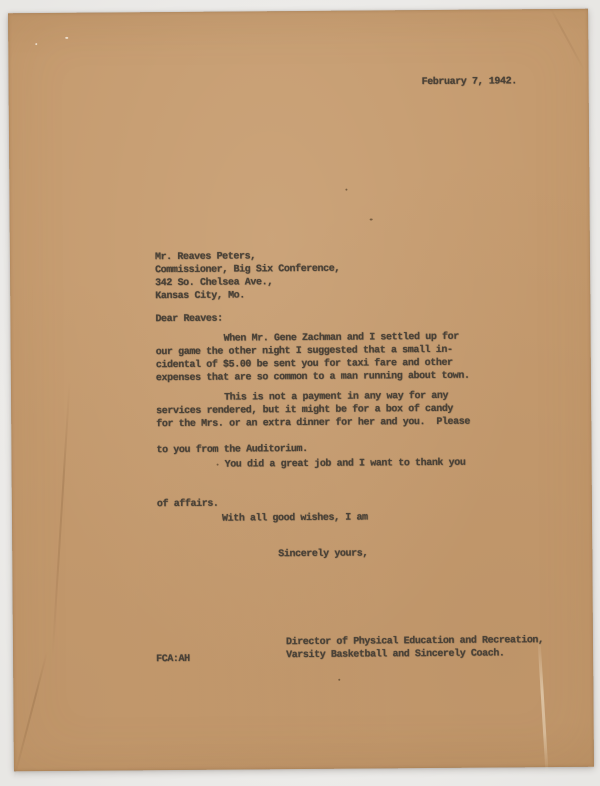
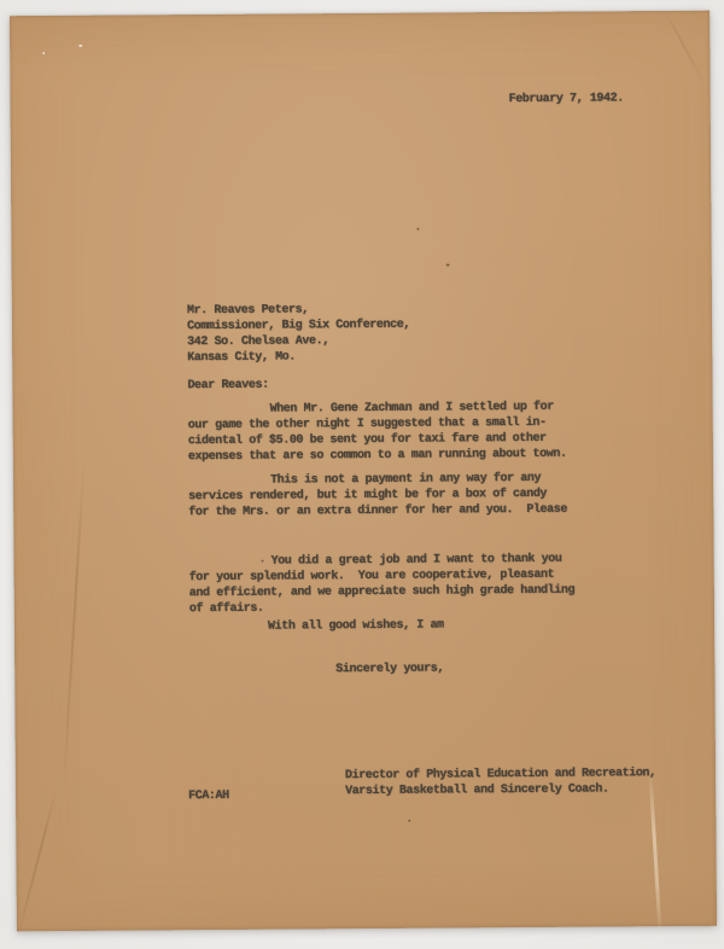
  February 7, 1942.
  Mr. Reaves Peters,
  Commissioner, Big Six Conference,
  342 So. Chelsea Ave.,
  Kansas City, Mo.
  Dear Reaves:
  When Mr. Gene Zachman and I settled up for
  our game the other night I suggested that a small in-
  cidental of $5.00 be sent you for taxi fare and other
  expenses that are so common to a man running about town.
  This is not a payment in any way for any
  services rendered, but it might be for a box of candy
  for the Mrs. or an extra dinner for her and you. Please
- to you from the Auditorium.
  You did a great job and I want to thank you
+ for your splendid work. You are cooperative, pleasant
+ and efficient, and we appreciate such high grade handling
  of affairs.
  With all good wishes, I am
  Sincerely yours,
  Director of Physical Education and Recreation,
  Varsity Basketball and Sincerely Coach.
  FCA:AH
